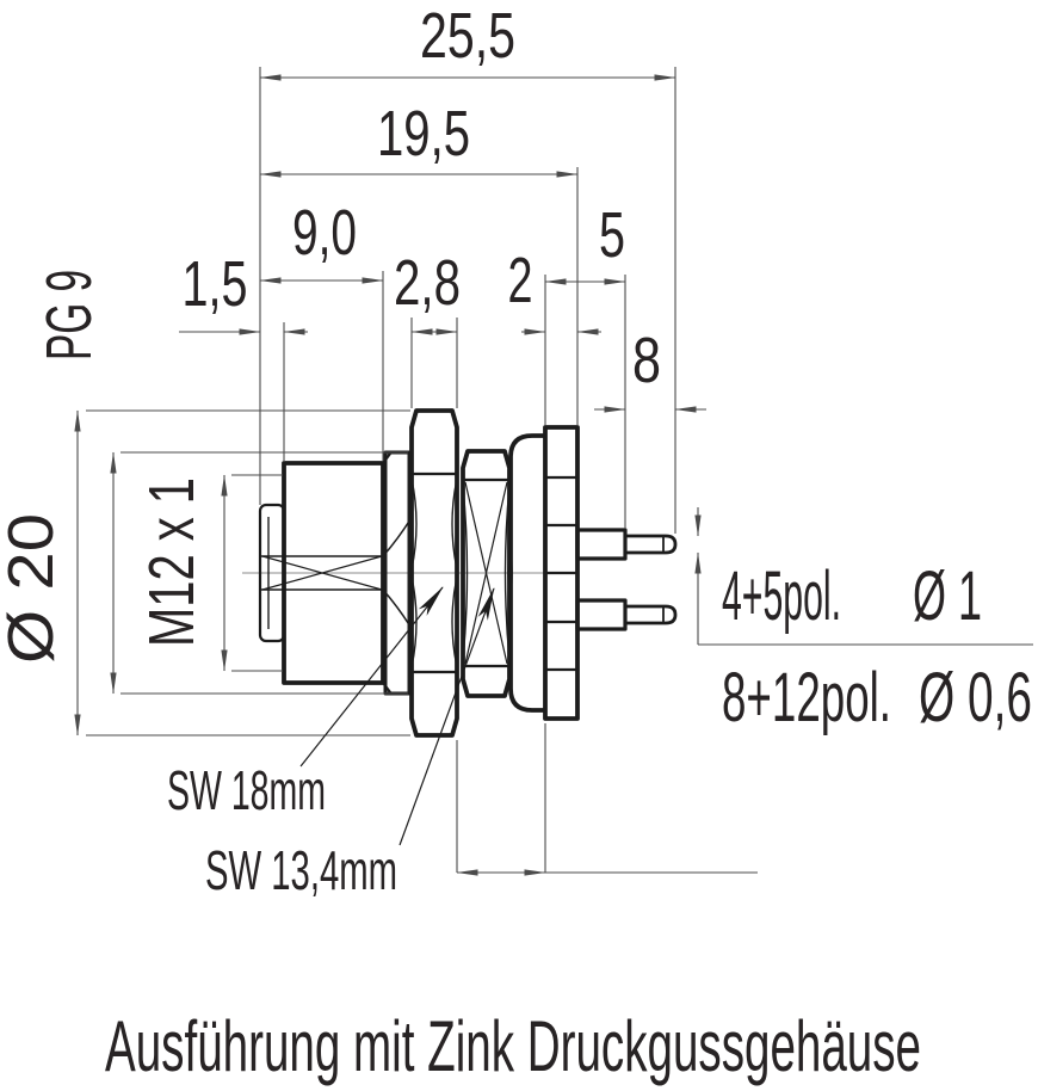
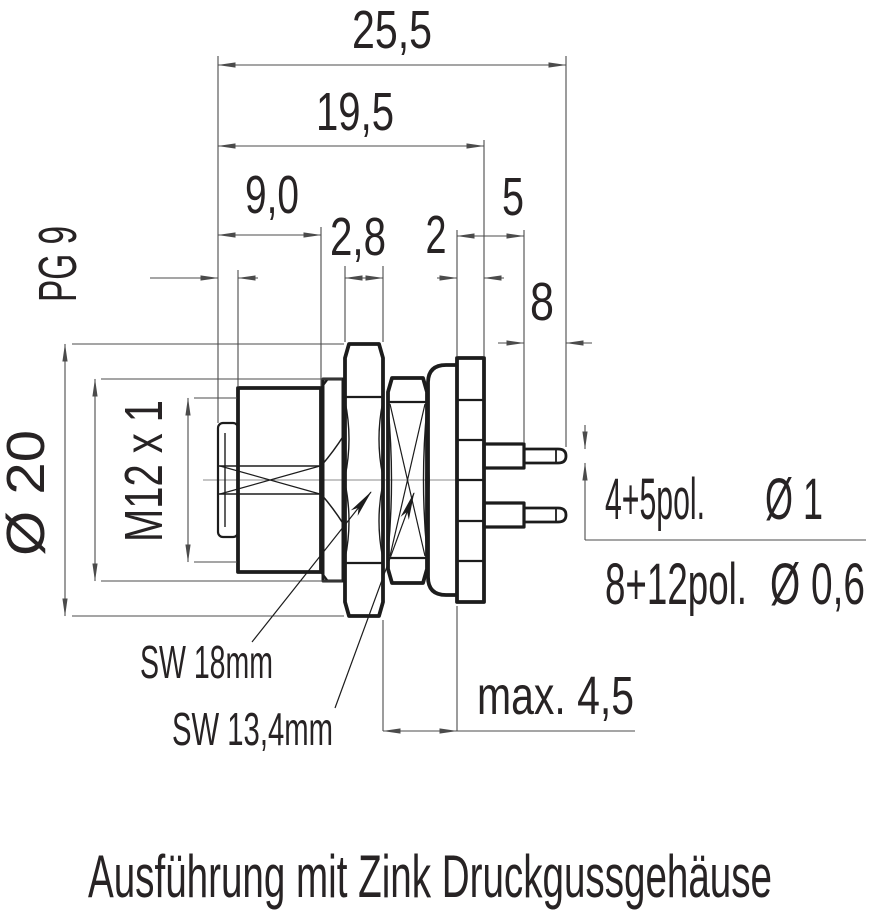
  25,5
  19,5
  9,0
  5
- 1,5
  2,8
  2
  8
  SW 18mm
  SW 13,4mm
+ max. 4,5
  4+5pol.
  Ø 1
  8+12pol.
  Ø 0,6
  Ausführung mit Zink Druckgussgehäuse
